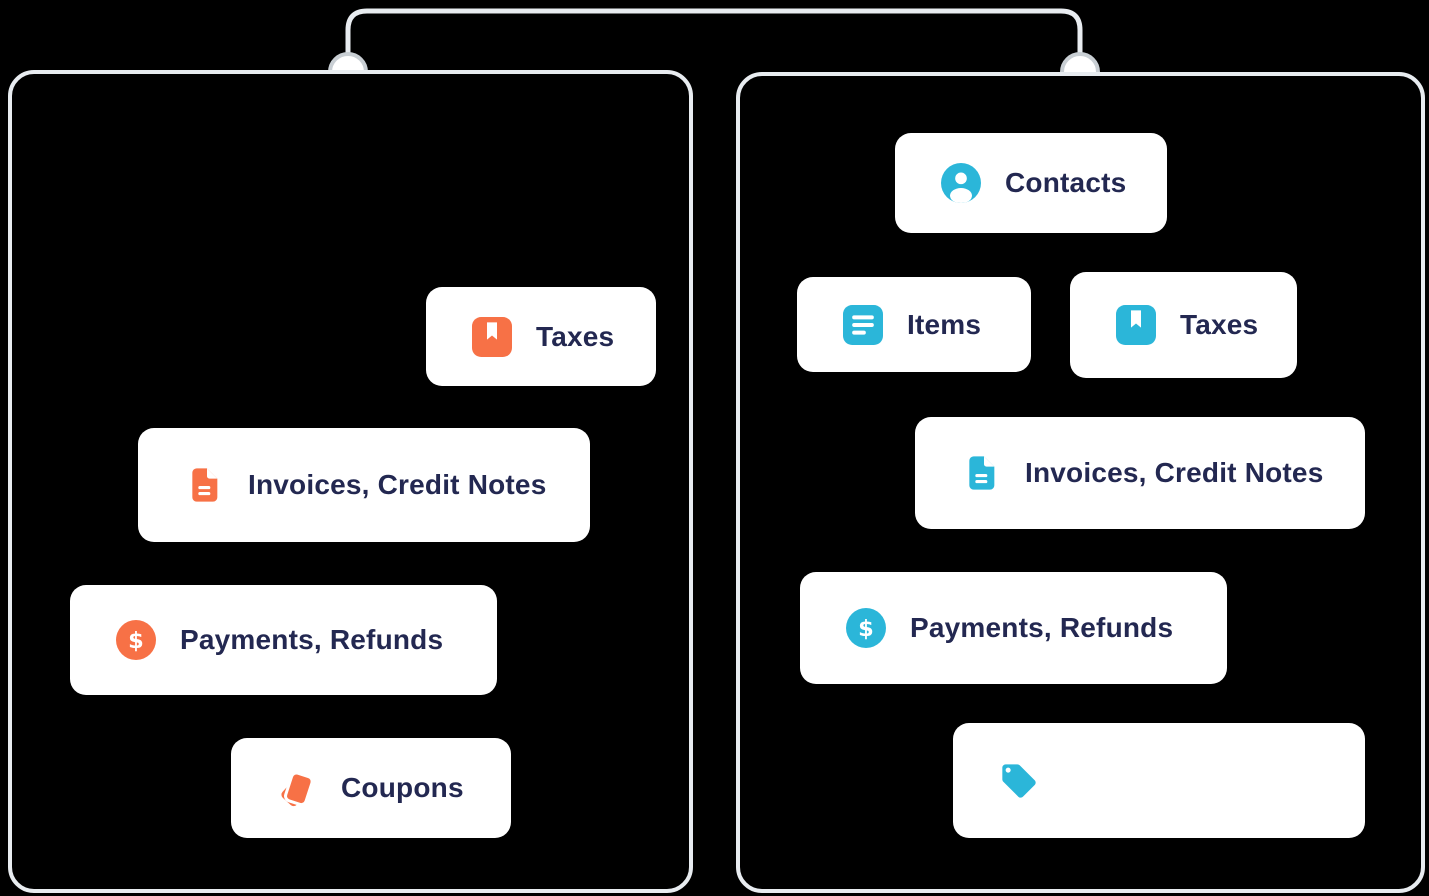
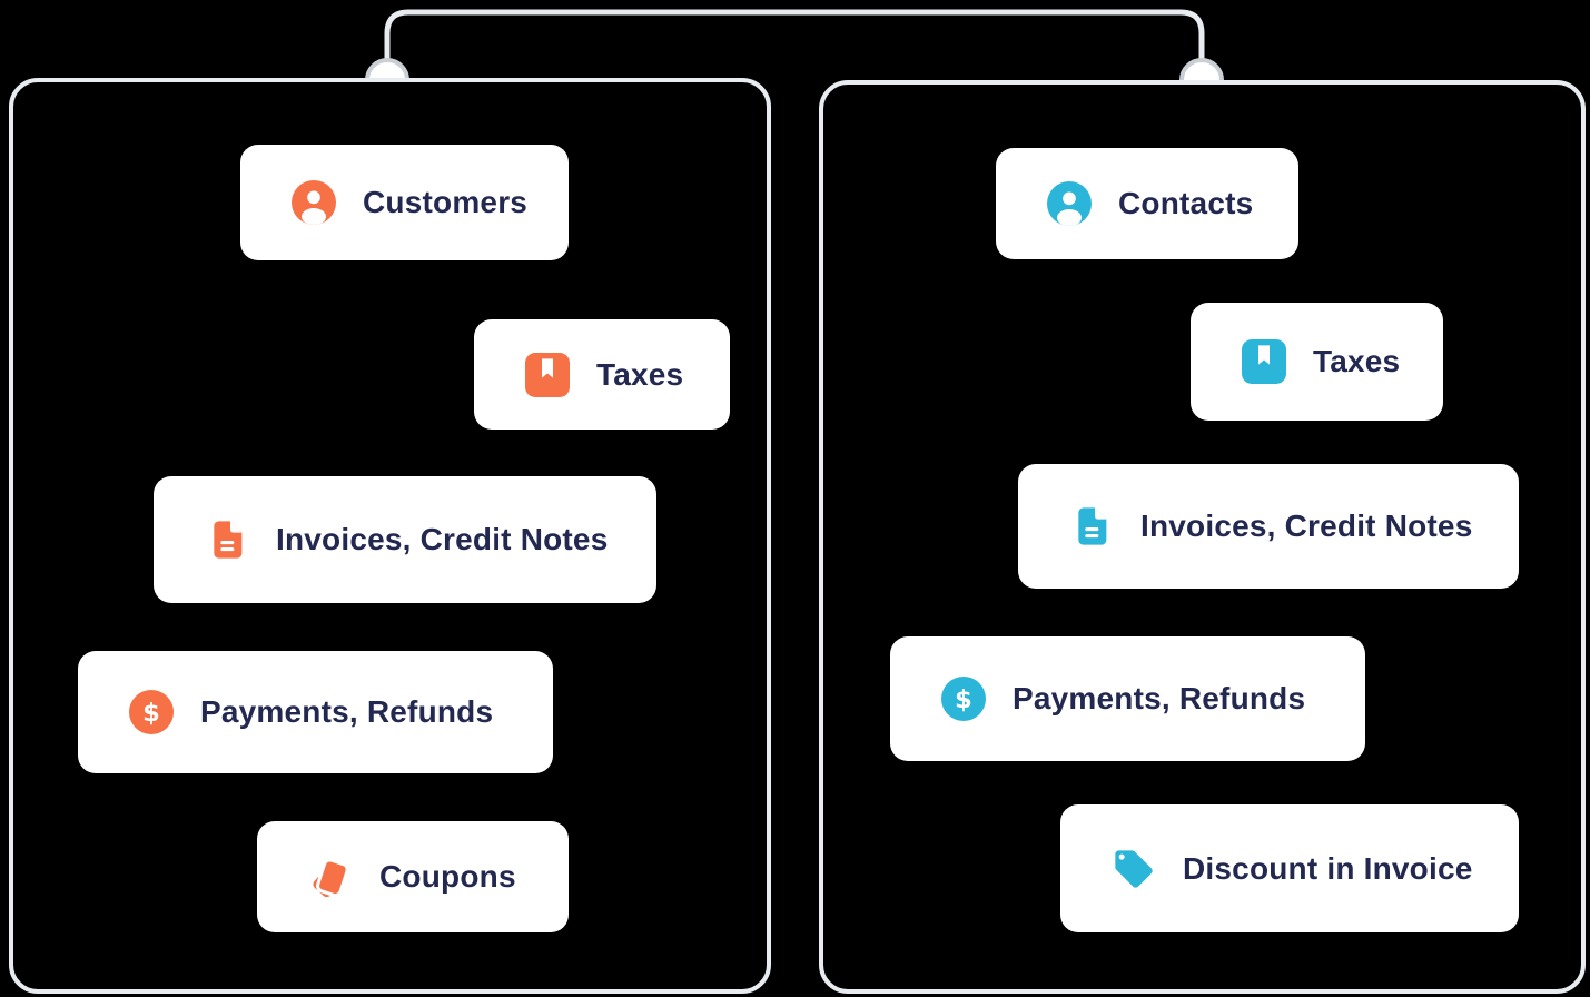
+ Customers
  Taxes
  Invoices, Credit Notes
  $
  Payments, Refunds
  Coupons
  Contacts
- Items
  Taxes
  Invoices, Credit Notes
  $
  Payments, Refunds
+ Discount in Invoice
